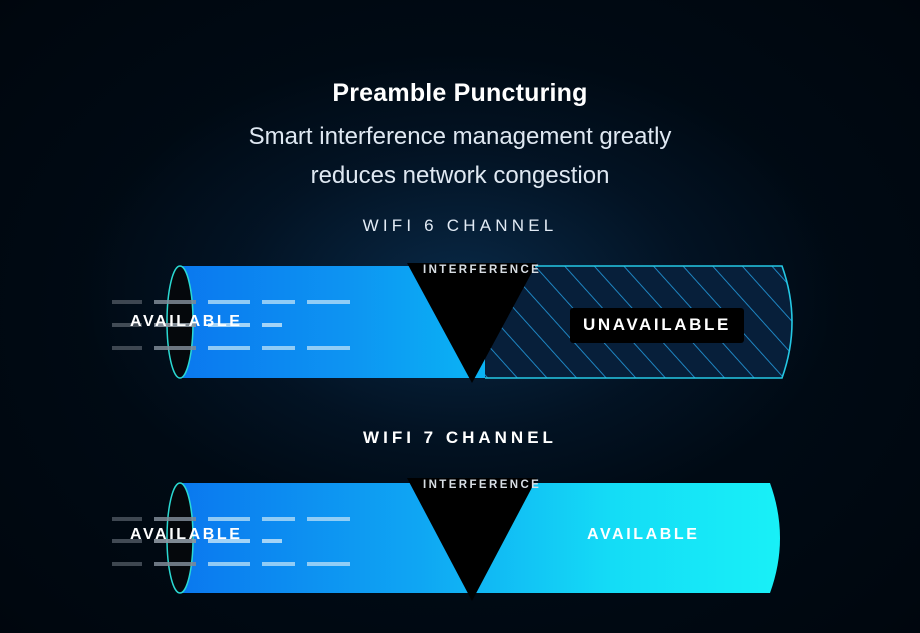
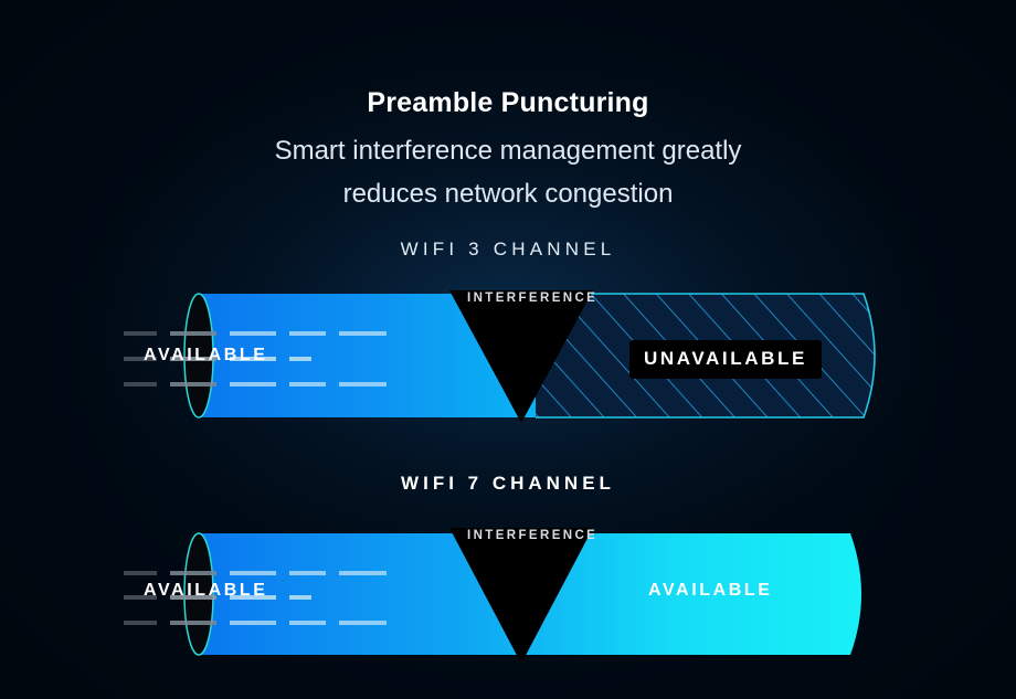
  Preamble Puncturing
  Smart interference management greatly
  reduces network congestion
- WIFI 6 CHANNEL
+ WIFI 3 CHANNEL
  AVAILABLE
  INTERFERENCE
  UNAVAILABLE
  WIFI 7 CHANNEL
  AVAILABLE
  INTERFERENCE
  AVAILABLE
